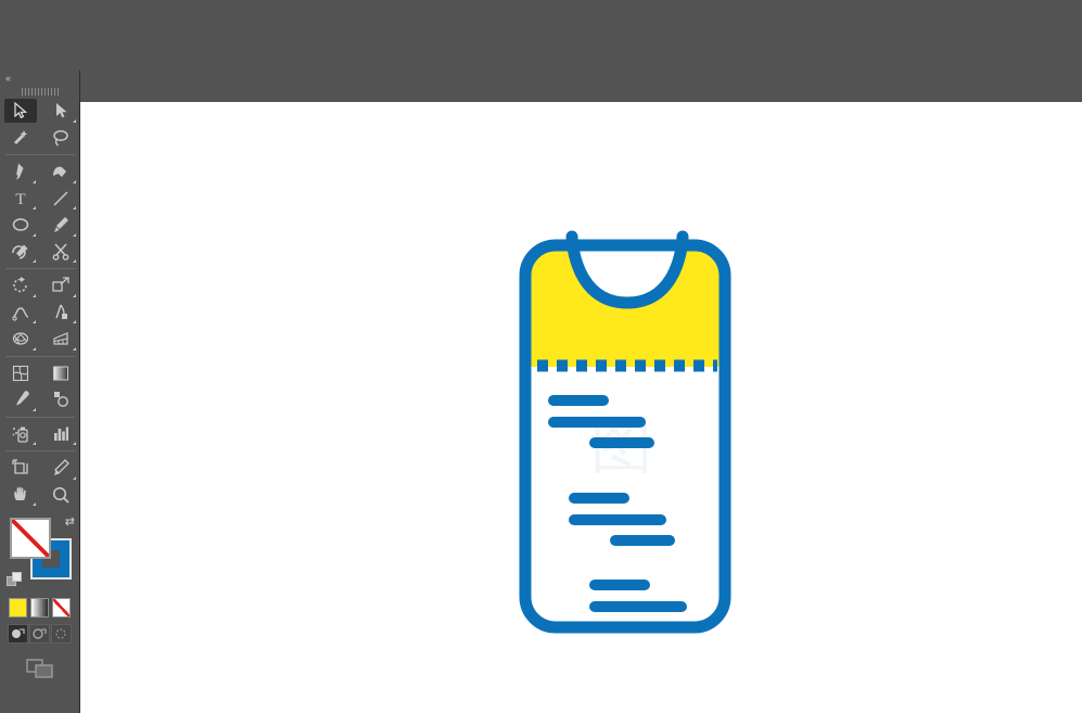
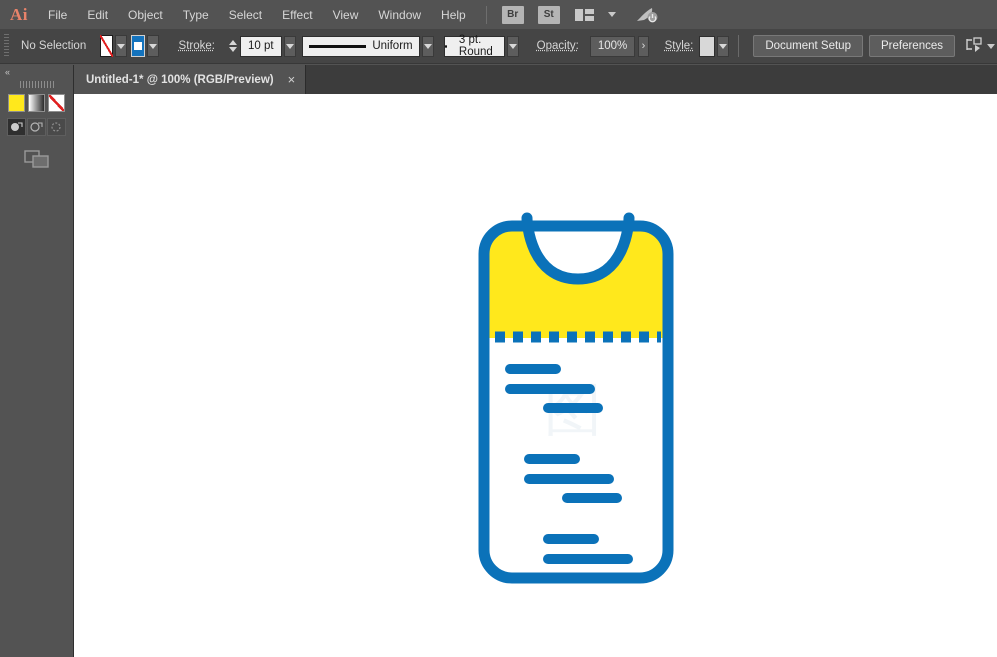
+ Ai
+ File
+ Edit
+ Object
+ Type
+ Select
+ Effect
+ View
+ Window
+ Help
+ Br
+ St
+ No Selection
+ Stroke:
+ 10 pt
+ Uniform
+ 3 pt. Round
+ Opacity:
+ 100%
+ ›
+ Style:
+ Document Setup
+ Preferences
+ Untitled-1* @ 100% (RGB/Preview)
+ ×
  «
- T
- ⇄
